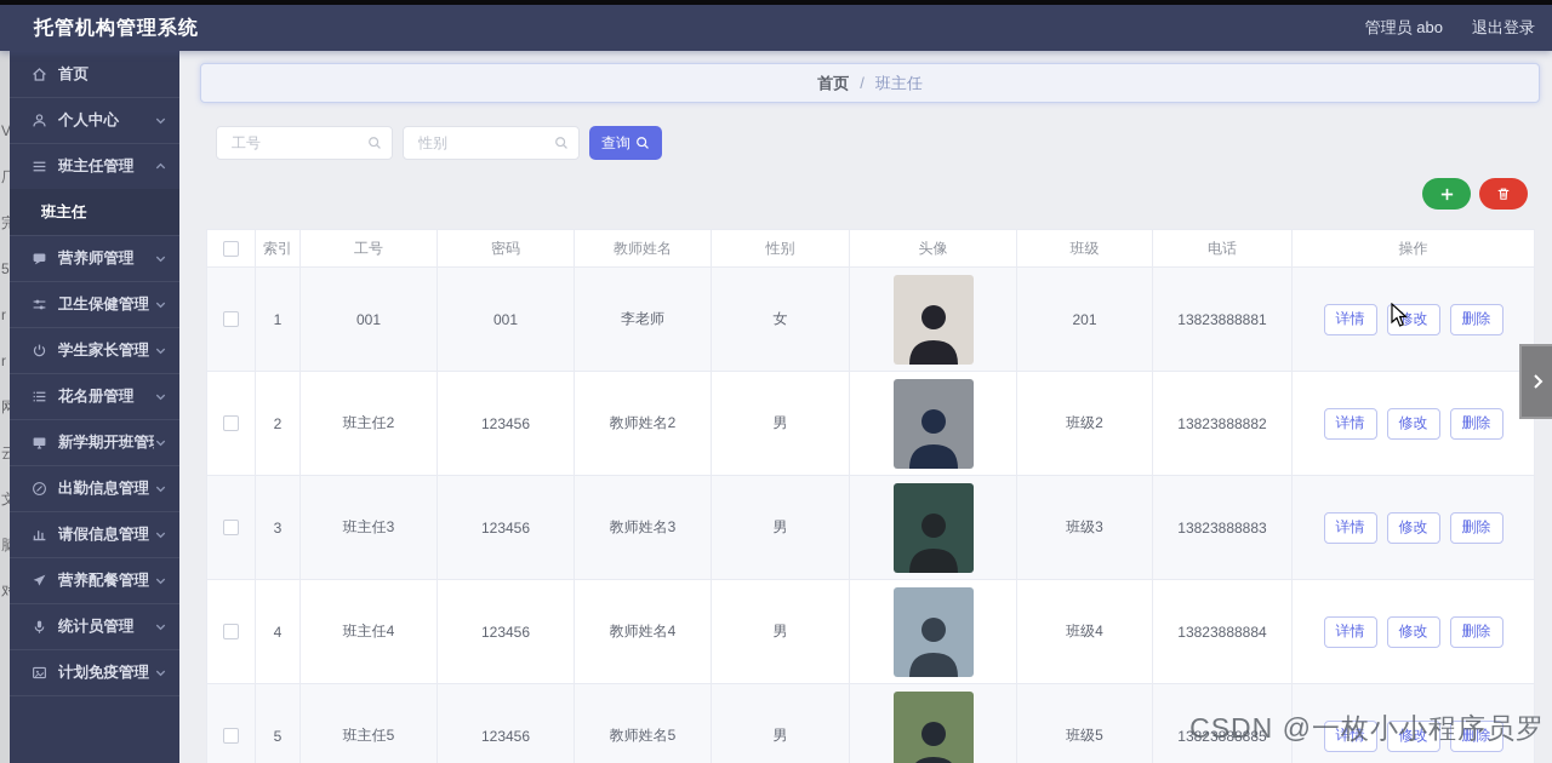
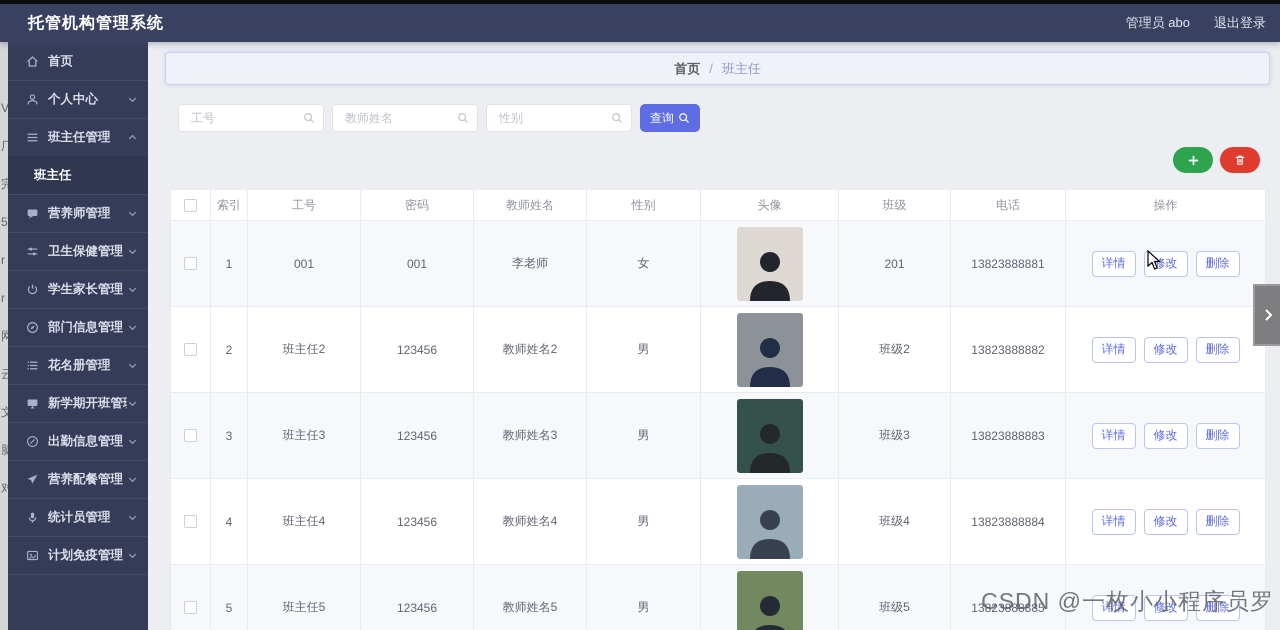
  托管机构管理系统
  管理员 abo
  退出登录
  V
  厂
  完
  5
  r
  r
  网
  云
  文
  脑
  对
  首页
  个人中心
  班主任管理
  班主任
  营养师管理
  卫生保健管理
  学生家长管理
+ 部门信息管理
  花名册管理
  新学期开班管
  出勤信息管理
- 请假信息管理
  营养配餐管理
  统计员管理
  计划免疫管理
  首页
  /
  班主任
  工号
+ 教师姓名
  性别
  查询
  		索引	工号	密码	教师姓名	性别	头像	班级	电话	操作
  	1	001	001	李老师	女		201	13823888881	详情 修改 删除
  	2	班主任2	123456	教师姓名2	男		班级2	13823888882	详情 修改 删除
  	3	班主任3	123456	教师姓名3	男		班级3	13823888883	详情 修改 删除
  	4	班主任4	123456	教师姓名4	男		班级4	13823888884	详情 修改 删除
  	5	班主任5	123456	教师姓名5	男		班级5	13823888885	详情 修改 删除
  CSDN @一枚小小程序员罗
